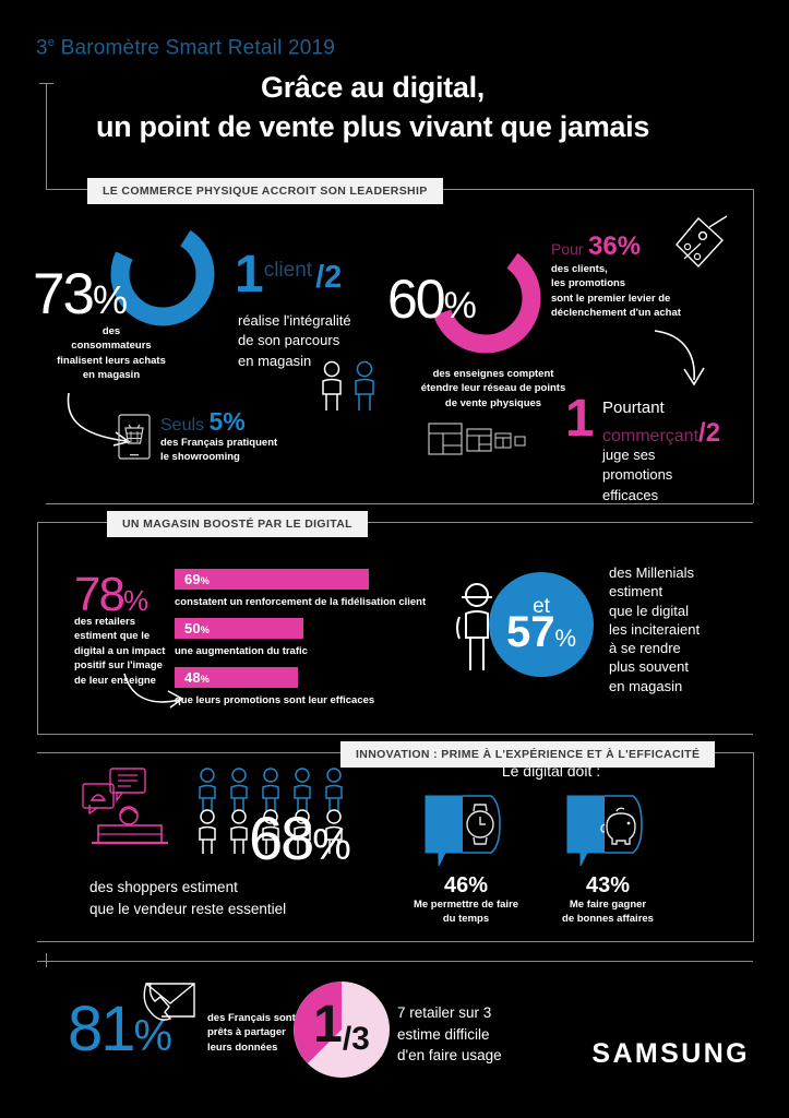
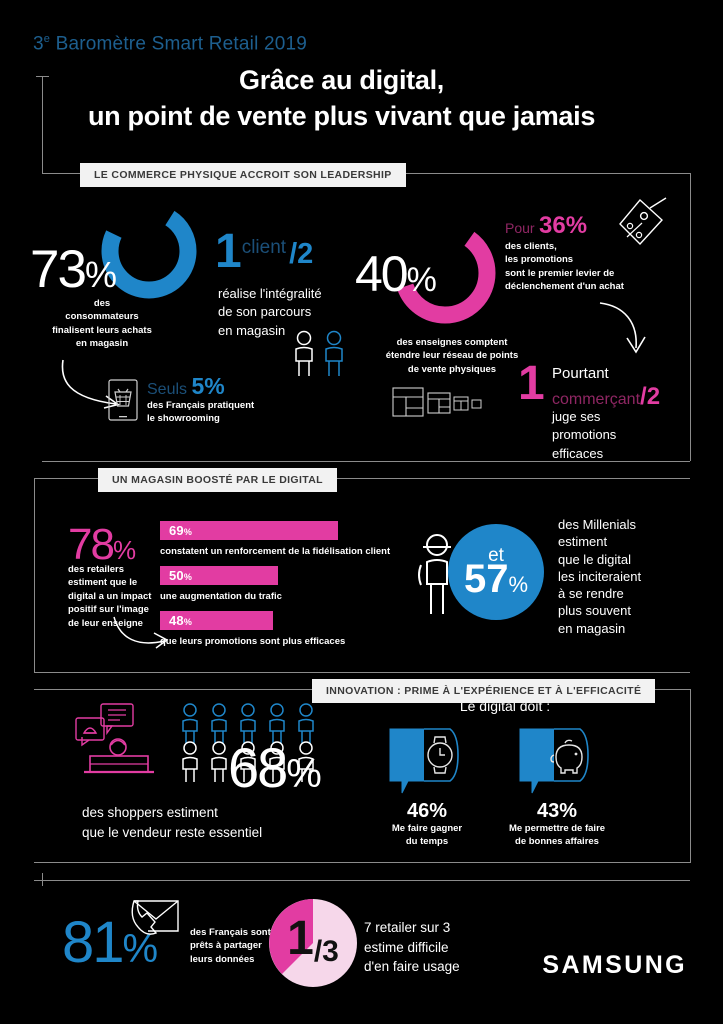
  3e Baromètre Smart Retail 2019
  Grâce au digital,
  un point de vente plus vivant que jamais
  LE COMMERCE PHYSIQUE ACCROIT SON LEADERSHIP
  73%
  des
  consommateurs
  finalisent leurs achats
  en magasin
  Seuls 5%
  des Français pratiquent
  le showrooming
  1client /2
  réalise l'intégralité
  de son parcours
  en magasin
- 60%
+ 40%
  des enseignes comptent
  étendre leur réseau de points
  de vente physiques
  Pour 36%
  des clients,
  les promotions
  sont le premier levier de
  déclenchement d'un achat
  1
  Pourtant
  commerçant/2
  juge ses
  promotions
  efficaces
  UN MAGASIN BOOSTÉ PAR LE DIGITAL
  78%
  des retailers
  estiment que le
  digital a un impact
  positif sur l'image
  de leur eneigne
  69%
  constatent un renforcement de la fidélisation client
  50%
  une augmentation du trafic
  48%
- que leurs promotions sont leur efficaces
+ que leurs promotions sont plus efficaces
  et
  57%
  des Millenials
  estiment
  que le digital
  les inciteraient
  à se rendre
  plus souvent
  en magasin
  INNOVATION : PRIME À L'EXPÉRIENCE ET À L'EFFICACITÉ
  68%
  des shoppers estiment
  que le vendeur reste essentiel
  Le digital doit :
  46%
- Me permettre de faire
+ Me faire gagner
  du temps
  43%
- Me faire gagner
+ Me permettre de faire
  de bonnes affaires
  81%
  des Français sont
  prêts à partager
  leurs données
  1/3
  7 retailer sur 3
  estime difficile
  d'en faire usage
  SAMSUNG
